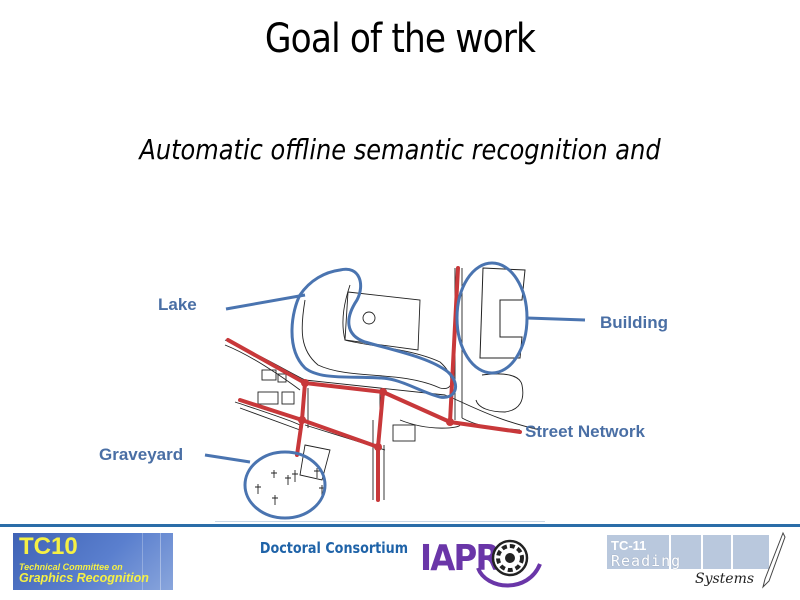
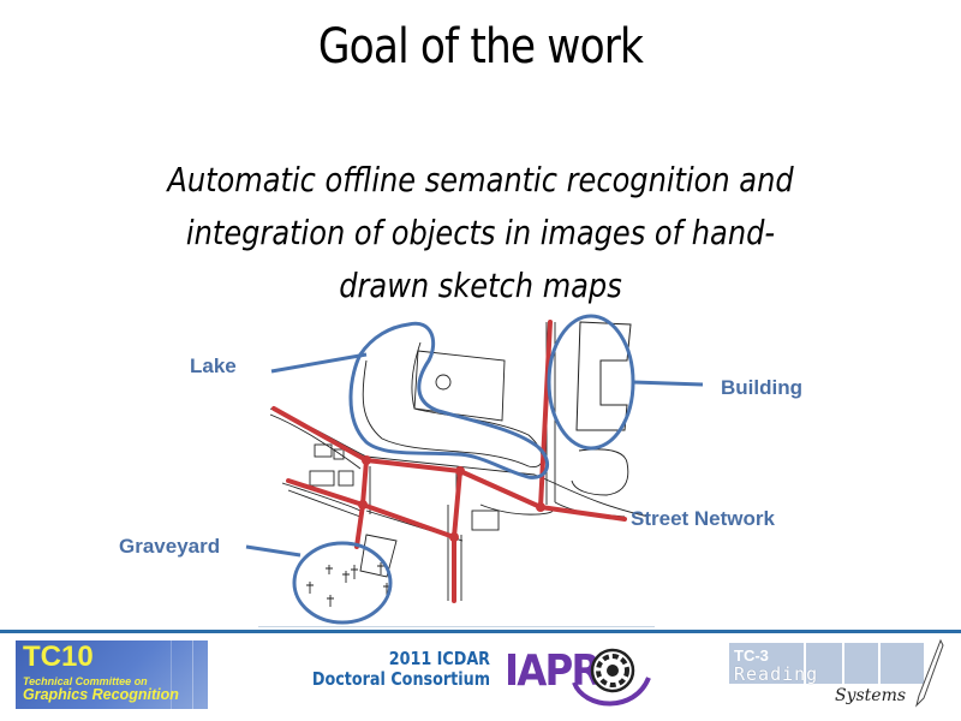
  Goal of the work
  Automatic offline semantic recognition and
+ integration of objects in images of hand-
+ drawn sketch maps
  Lake
  Building
  Street Network
  Graveyard
  TC10
  Technical Committee on
  Graphics Recognition
+ 2011 ICDAR
  Doctoral Consortium
  IAPR
- TC-11
+ TC-3
  Reading
  Systems
